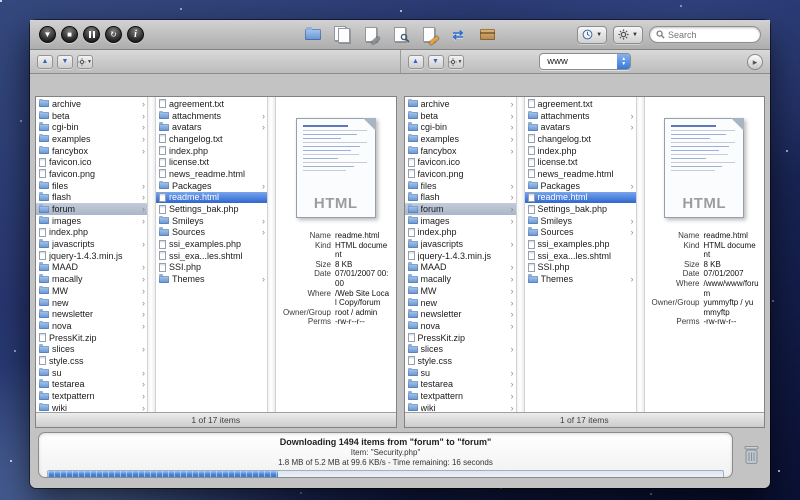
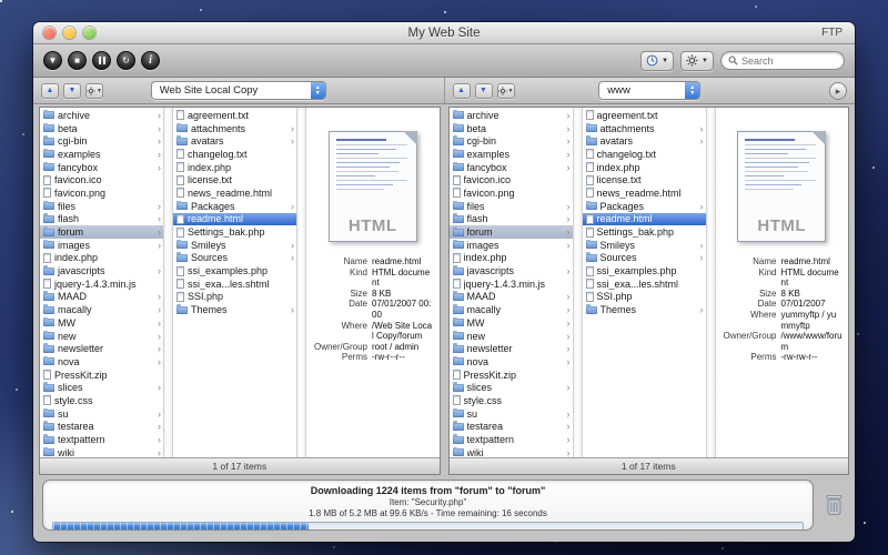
+ My Web Site
+ FTP
  ▼
  ■
  ↻
  i
- ⇄
  Search
+ Web Site Local Copy
  www
  ▸
  archive
  ›
  beta
  ›
  cgi-bin
  ›
  examples
  ›
  fancybox
  ›
  favicon.ico
  favicon.png
  files
  ›
  flash
  ›
  forum
  ›
  images
  ›
  index.php
  javascripts
  ›
  jquery-1.4.3.min.js
  MAAD
  ›
  macally
  ›
  MW
  ›
  new
  ›
  newsletter
  ›
  nova
  ›
  PressKit.zip
  slices
  ›
  style.css
  su
  ›
  testarea
  ›
  textpattern
  ›
  wiki
  ›
  agreement.txt
  attachments
  ›
  avatars
  ›
  changelog.txt
  index.php
  license.txt
  news_readme.html
  Packages
  ›
  readme.html
  Settings_bak.php
  Smileys
  ›
  Sources
  ›
  ssi_examples.php
  ssi_exa...les.shtml
  SSI.php
  Themes
  ›
  HTML
  Name
  readme.html
  Kind
  HTML document
  Size
  8 KB
  Date
  07/01/2007 00:00
  Where
  /Web Site Local Copy/forum
  Owner/Group
  root / admin
  Perms
  -rw-r--r--
  1 of 17 items
  archive
  ›
  beta
  ›
  cgi-bin
  ›
  examples
  ›
  fancybox
  ›
  favicon.ico
  favicon.png
  files
  ›
  flash
  ›
  forum
  ›
  images
  ›
  index.php
  javascripts
  ›
  jquery-1.4.3.min.js
  MAAD
  ›
  macally
  ›
  MW
  ›
  new
  ›
  newsletter
  ›
  nova
  ›
  PressKit.zip
  slices
  ›
  style.css
  su
  ›
  testarea
  ›
  textpattern
  ›
  wiki
  ›
  agreement.txt
  attachments
  ›
  avatars
  ›
  changelog.txt
  index.php
  license.txt
  news_readme.html
  Packages
  ›
  readme.html
  Settings_bak.php
  Smileys
  ›
  Sources
  ›
  ssi_examples.php
  ssi_exa...les.shtml
  SSI.php
  Themes
  ›
  HTML
  Name
  readme.html
  Kind
  HTML document
  Size
  8 KB
  Date
  07/01/2007
  Where
- /www/www/forum
+ yummyftp / yummyftp
  Owner/Group
- yummyftp / yummyftp
+ /www/www/forum
  Perms
  -rw-rw-r--
  1 of 17 items
- Downloading 1494 items from "forum" to "forum"
+ Downloading 1224 items from "forum" to "forum"
  Item: "Security.php"
  1.8 MB of 5.2 MB at 99.6 KB/s - Time remaining: 16 seconds
